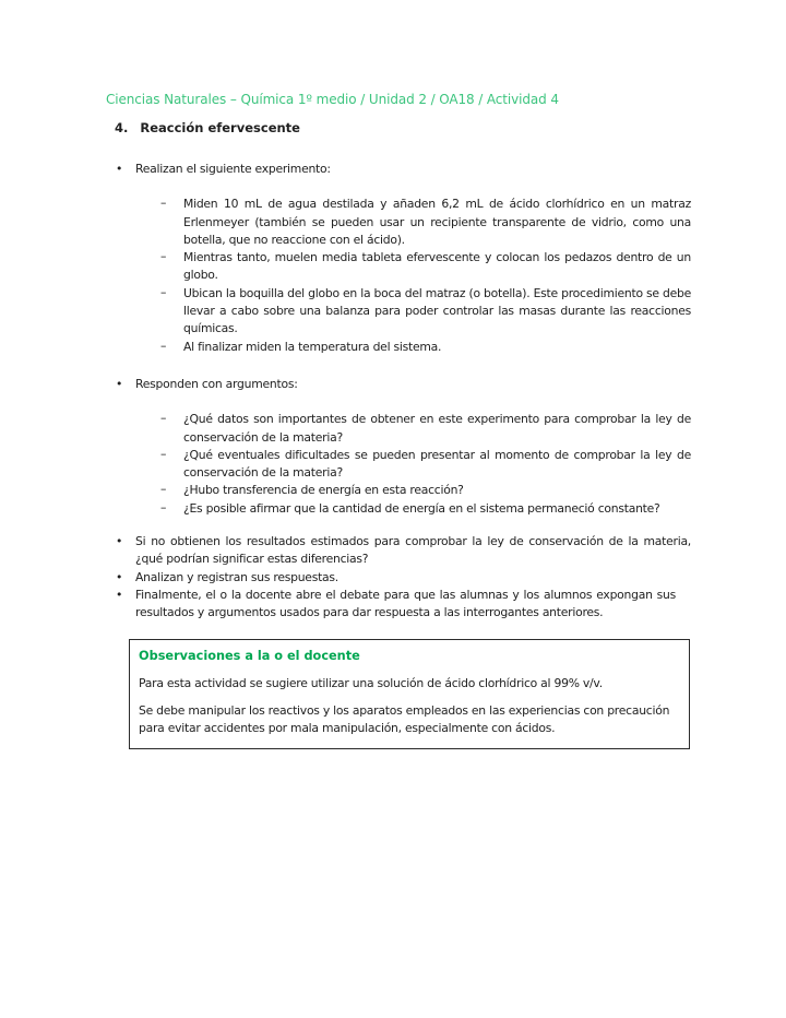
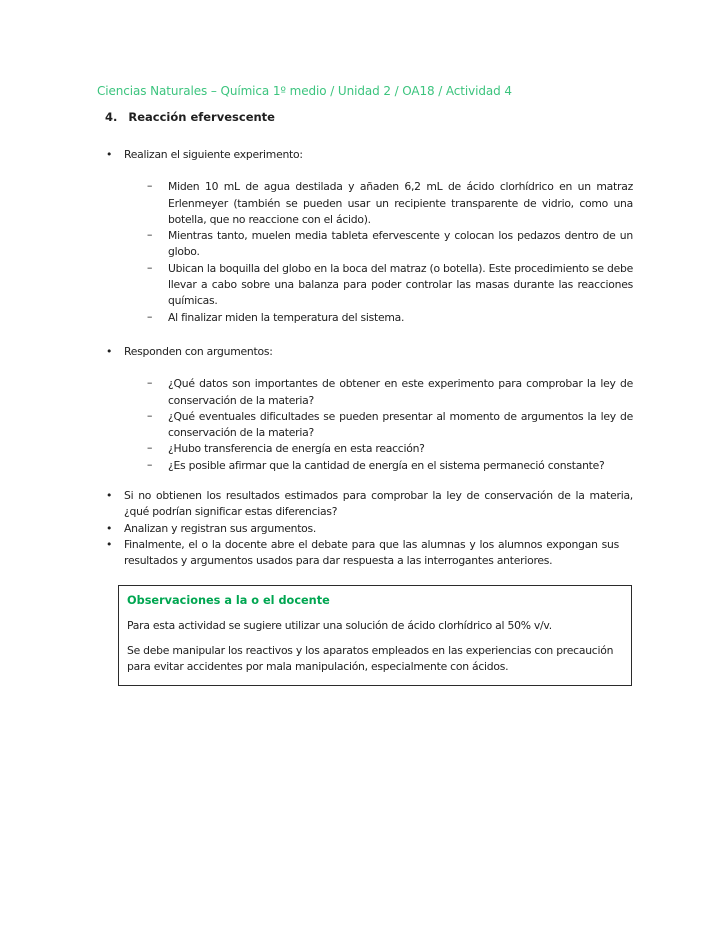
  Ciencias Naturales – Química 1º medio / Unidad 2 / OA18 / Actividad 4
  4. Reacción efervescente
  •
  Realizan el siguiente experimento:
  –
  Miden 10 mL de agua destilada y añaden 6,2 mL de ácido clorhídrico en un matraz Erlenmeyer (también se pueden usar un recipiente transparente de vidrio, como una botella, que no reaccione con el ácido).
  –
  Mientras tanto, muelen media tableta efervescente y colocan los pedazos dentro de un globo.
  –
  Ubican la boquilla del globo en la boca del matraz (o botella). Este procedimiento se debe llevar a cabo sobre una balanza para poder controlar las masas durante las reacciones químicas.
  –
  Al finalizar miden la temperatura del sistema.
  •
  Responden con argumentos:
  –
  ¿Qué datos son importantes de obtener en este experimento para comprobar la ley de conservación de la materia?
  –
- ¿Qué eventuales dificultades se pueden presentar al momento de comprobar la ley de conservación de la materia?
+ ¿Qué eventuales dificultades se pueden presentar al momento de argumentos la ley de conservación de la materia?
  –
  ¿Hubo transferencia de energía en esta reacción?
  –
  ¿Es posible afirmar que la cantidad de energía en el sistema permaneció constante?
  •
  Si no obtienen los resultados estimados para comprobar la ley de conservación de la materia, ¿qué podrían significar estas diferencias?
  •
- Analizan y registran sus respuestas.
+ Analizan y registran sus argumentos.
  •
  Finalmente, el o la docente abre el debate para que las alumnas y los alumnos expongan sus resultados y argumentos usados para dar respuesta a las interrogantes anteriores.
  Observaciones a la o el docente
- Para esta actividad se sugiere utilizar una solución de ácido clorhídrico al 99% v/v.
+ Para esta actividad se sugiere utilizar una solución de ácido clorhídrico al 50% v/v.
  Se debe manipular los reactivos y los aparatos empleados en las experiencias con precaución para evitar accidentes por mala manipulación, especialmente con ácidos.
